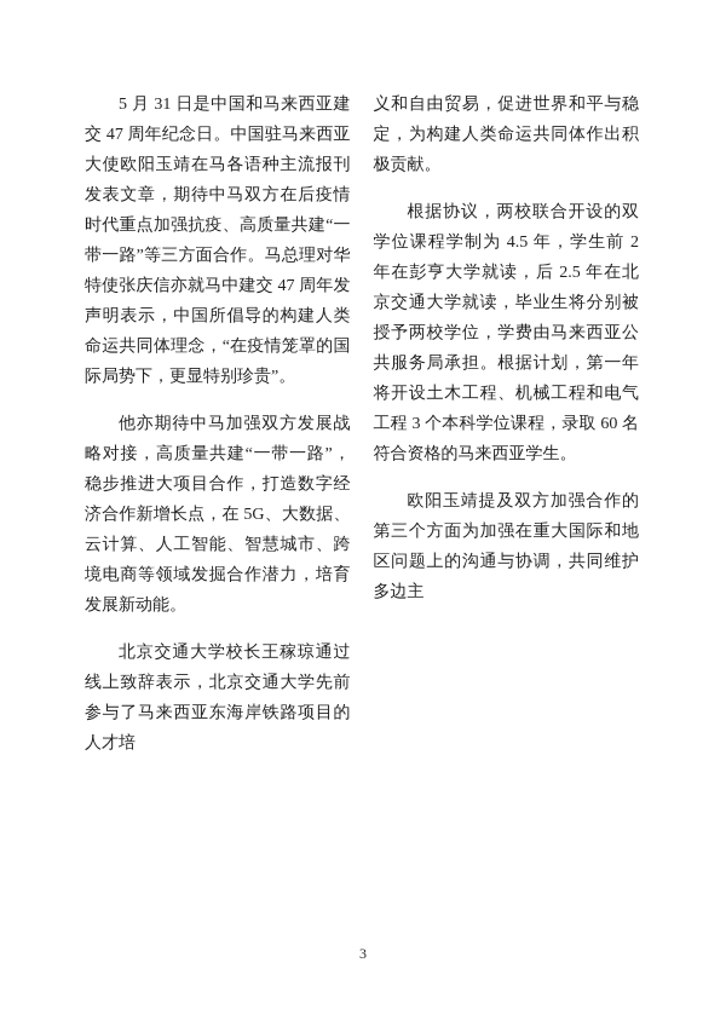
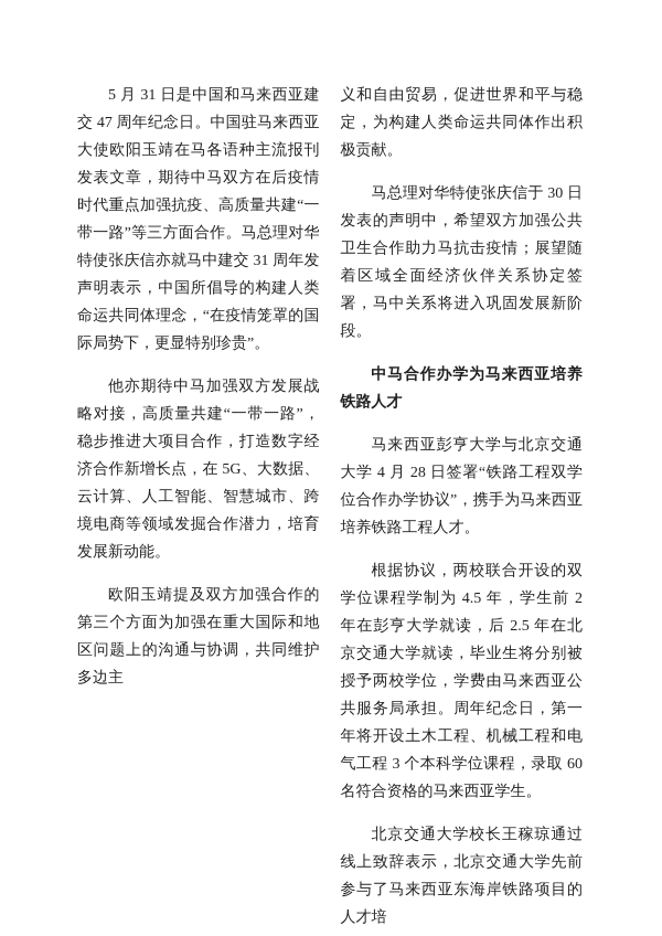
- 5 月 31 日是中国和马来西亚建交 47 周年纪念日。中国驻马来西亚大使欧阳玉靖在马各语种主流报刊发表文章，期待中马双方在后疫情时代重点加强抗疫、高质量共建“一带一路”等三方面合作。马总理对华特使张庆信亦就马中建交 47 周年发声明表示，中国所倡导的构建人类命运共同体理念，“在疫情笼罩的国际局势下，更显特别珍贵”。
+ 5 月 31 日是中国和马来西亚建交 47 周年纪念日。中国驻马来西亚大使欧阳玉靖在马各语种主流报刊发表文章，期待中马双方在后疫情时代重点加强抗疫、高质量共建“一带一路”等三方面合作。马总理对华特使张庆信亦就马中建交 31 周年发声明表示，中国所倡导的构建人类命运共同体理念，“在疫情笼罩的国际局势下，更显特别珍贵”。
  他亦期待中马加强双方发展战略对接，高质量共建“一带一路”，稳步推进大项目合作，打造数字经济合作新增长点，在 5G、大数据、云计算、人工智能、智慧城市、跨境电商等领域发掘合作潜力，培育发展新动能。
- 北京交通大学校长王稼琼通过线上致辞表示，北京交通大学先前参与了马来西亚东海岸铁路项目的人才培
+ 欧阳玉靖提及双方加强合作的第三个方面为加强在重大国际和地区问题上的沟通与协调，共同维护多边主
  义和自由贸易，促进世界和平与稳定，为构建人类命运共同体作出积极贡献。
+ 马总理对华特使张庆信于 30 日发表的声明中，希望双方加强公共卫生合作助力马抗击疫情；展望随着区域全面经济伙伴关系协定签署，马中关系将进入巩固发展新阶段。
+ 中马合作办学为马来西亚培养铁路人才
+ 马来西亚彭亨大学与北京交通大学 4 月 28 日签署“铁路工程双学位合作办学协议”，携手为马来西亚培养铁路工程人才。
- 根据协议，两校联合开设的双学位课程学制为 4.5 年，学生前 2 年在彭亨大学就读，后 2.5 年在北京交通大学就读，毕业生将分别被授予两校学位，学费由马来西亚公共服务局承担。根据计划，第一年将开设土木工程、机械工程和电气工程 3 个本科学位课程，录取 60 名符合资格的马来西亚学生。
+ 根据协议，两校联合开设的双学位课程学制为 4.5 年，学生前 2 年在彭亨大学就读，后 2.5 年在北京交通大学就读，毕业生将分别被授予两校学位，学费由马来西亚公共服务局承担。周年纪念日，第一年将开设土木工程、机械工程和电气工程 3 个本科学位课程，录取 60 名符合资格的马来西亚学生。
- 欧阳玉靖提及双方加强合作的第三个方面为加强在重大国际和地区问题上的沟通与协调，共同维护多边主
+ 北京交通大学校长王稼琼通过线上致辞表示，北京交通大学先前参与了马来西亚东海岸铁路项目的人才培
- 3
